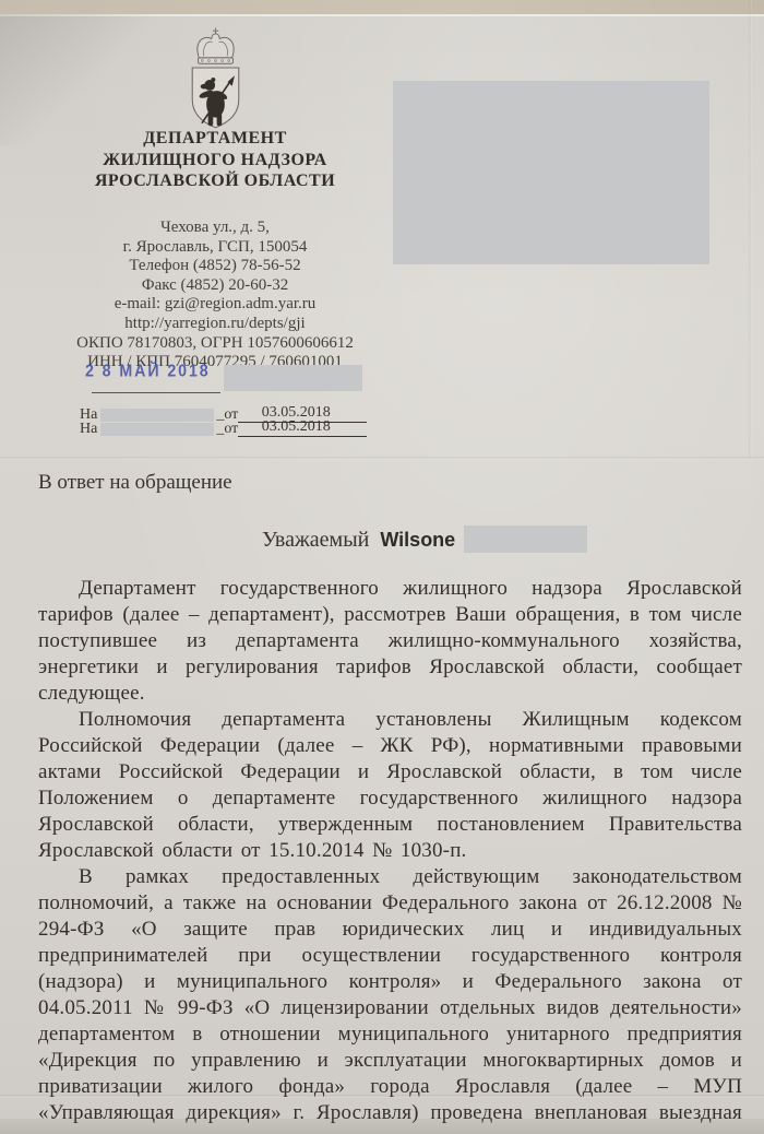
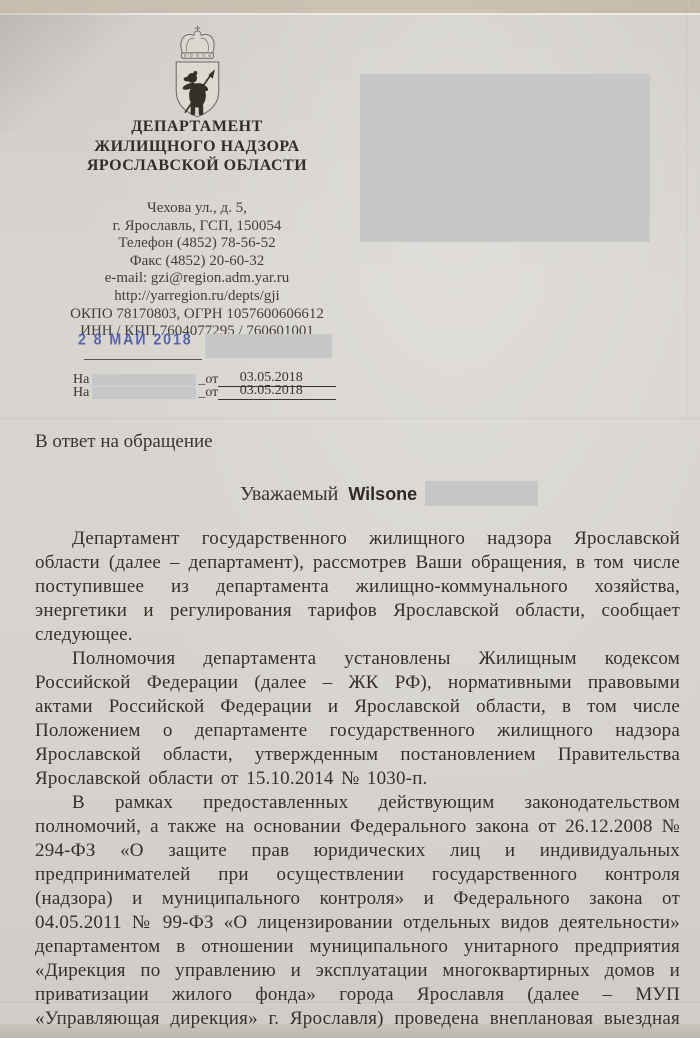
  ДЕПАРТАМЕНТ
  ЖИЛИЩНОГО НАДЗОРА
  ЯРОСЛАВСКОЙ ОБЛАСТИ
  Чехова ул., д. 5,
  г. Ярославль, ГСП, 150054
  Телефон (4852) 78-56-52
  Факс (4852) 20-60-32
  e-mail: gzi@region.adm.yar.ru
  http://yarregion.ru/depts/gji
  ОКПО 78170803, ОГРН 1057600606612
  ИНН / КПП 7604077295 / 760601001
  2 8 МАЙ 2018
  На
  _от
  03.05.2018
  На
  _от
  03.05.2018
  В ответ на обращение
  Уважаемый
  Wilsone
- Департамент государственного жилищного надзора Ярославской тарифов (далее – департамент), рассмотрев Ваши обращения, в том числе поступившее из департамента жилищно-коммунального хозяйства, энергетики и регулирования тарифов Ярославской области, сообщает следующее.
+ Департамент государственного жилищного надзора Ярославской области (далее – департамент), рассмотрев Ваши обращения, в том числе поступившее из департамента жилищно-коммунального хозяйства, энергетики и регулирования тарифов Ярославской области, сообщает следующее.
  Полномочия департамента установлены Жилищным кодексом Российской Федерации (далее – ЖК РФ), нормативными правовыми актами Российской Федерации и Ярославской области, в том числе Положением о департаменте государственного жилищного надзора Ярославской области, утвержденным постановлением Правительства Ярославской области от 15.10.2014 № 1030-п.
  В рамках предоставленных действующим законодательством полномочий, а также на основании Федерального закона от 26.12.2008 № 294-ФЗ «О защите прав юридических лиц и индивидуальных предпринимателей при осуществлении государственного контроля (надзора) и муниципального контроля» и Федерального закона от 04.05.2011 № 99-ФЗ «О лицензировании отдельных видов деятельности» департаментом в отношении муниципального унитарного предприятия «Дирекция по управлению и эксплуатации многоквартирных домов и приватизации жилого фонда» города Ярославля (далее – МУП «Управляющая дирекция» г. Ярославля) проведена внеплановая выездная
